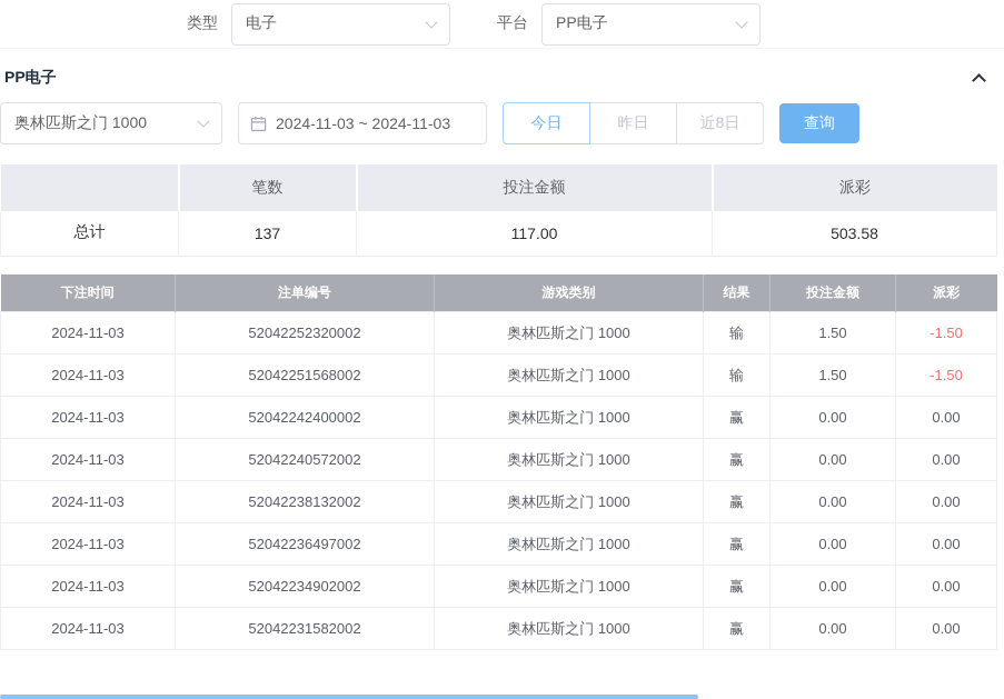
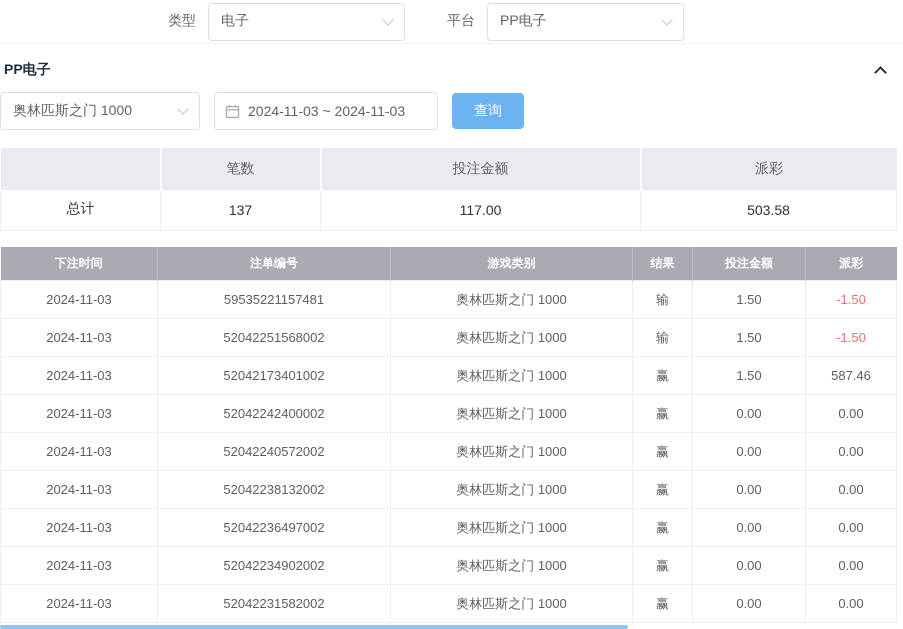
  类型
  电子
  平台
  PP电子
  PP电子
  奥林匹斯之门 1000
  2024-11-03 ~ 2024-11-03
- 今日
- 昨日
- 近8日
  查询
  	笔数	投注金额	派彩
  总计	137	117.00	503.58
  下注时间	注单编号	游戏类别	结果	投注金额	派彩
- 2024-11-03	52042252320002	奥林匹斯之门 1000	输	1.50	-1.50
+ 2024-11-03	59535221157481	奥林匹斯之门 1000	输	1.50	-1.50
  2024-11-03	52042251568002	奥林匹斯之门 1000	输	1.50	-1.50
+ 2024-11-03	52042173401002	奥林匹斯之门 1000	赢	1.50	587.46
  2024-11-03	52042242400002	奥林匹斯之门 1000	赢	0.00	0.00
  2024-11-03	52042240572002	奥林匹斯之门 1000	赢	0.00	0.00
  2024-11-03	52042238132002	奥林匹斯之门 1000	赢	0.00	0.00
  2024-11-03	52042236497002	奥林匹斯之门 1000	赢	0.00	0.00
  2024-11-03	52042234902002	奥林匹斯之门 1000	赢	0.00	0.00
  2024-11-03	52042231582002	奥林匹斯之门 1000	赢	0.00	0.00
